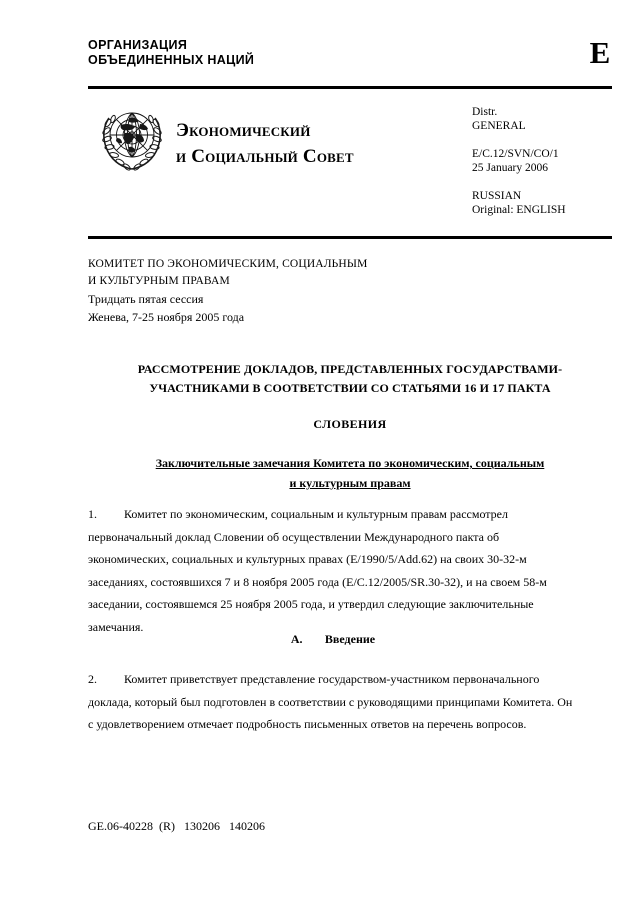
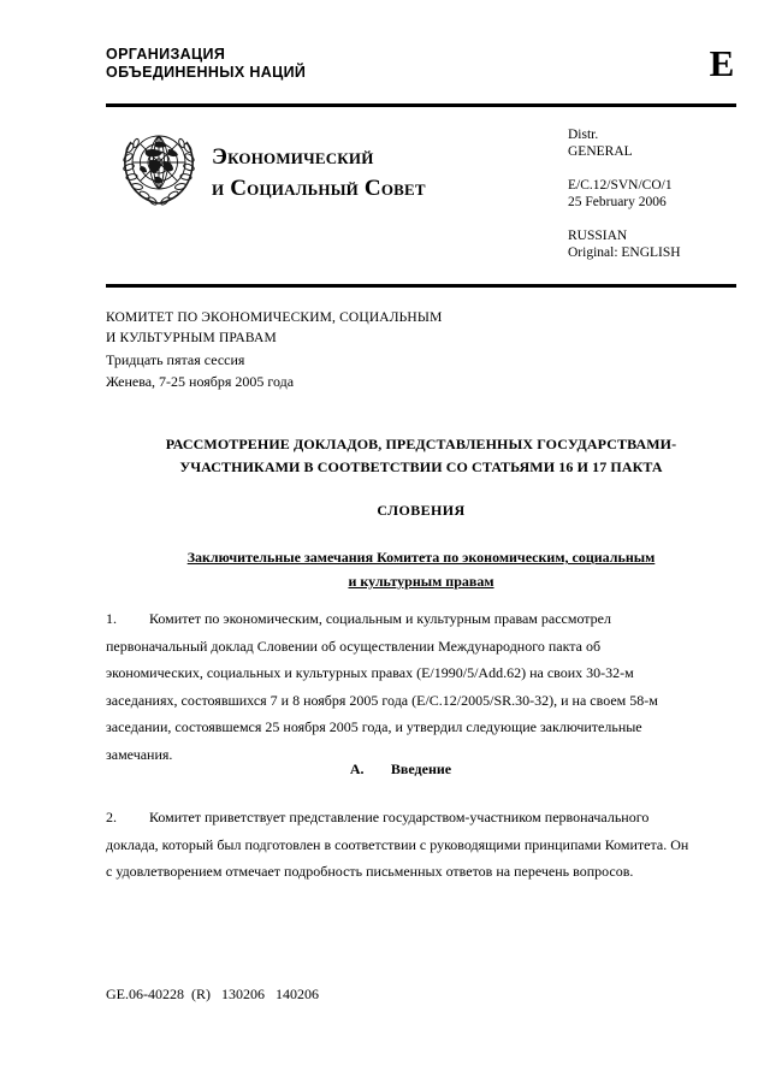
  ОРГАНИЗАЦИЯ
  ОБЪЕДИНЕННЫХ НАЦИЙ
  E
  Экономический
  и Социальный Совет
  Distr.
  GENERAL
  E/C.12/SVN/CO/1
- 25 January 2006
+ 25 February 2006
  RUSSIAN
  Original: ENGLISH
  КОМИТЕТ ПО ЭКОНОМИЧЕСКИМ, СОЦИАЛЬНЫМ
  И КУЛЬТУРНЫМ ПРАВАМ
  Тридцать пятая сессия
  Женева, 7-25 ноября 2005 года
  РАССМОТРЕНИЕ ДОКЛАДОВ, ПРЕДСТАВЛЕННЫХ ГОСУДАРСТВАМИ-
  УЧАСТНИКАМИ В СООТВЕТСТВИИ СО СТАТЬЯМИ 16 И 17 ПАКТА
  СЛОВЕНИЯ
  Заключительные замечания Комитета по экономическим, социальным
  и культурным правам
  1. Комитет по экономическим, социальным и культурным правам рассмотрел первоначальный доклад Словении об осуществлении Международного пакта об экономических, социальных и культурных правах (E/1990/5/Add.62) на своих 30-32-м заседаниях, состоявшихся 7 и 8 ноября 2005 года (E/C.12/2005/SR.30-32), и на своем 58-м заседании, состоявшемся 25 ноября 2005 года, и утвердил следующие заключительные замечания.
  A. Введение
  2. Комитет приветствует представление государством-участником первоначального доклада, который был подготовлен в соответствии с руководящими принципами Комитета. Он с удовлетворением отмечает подробность письменных ответов на перечень вопросов.
  GE.06-40228 (R) 130206 140206
